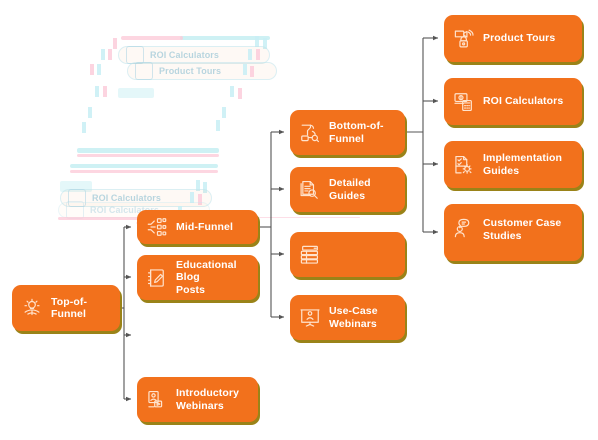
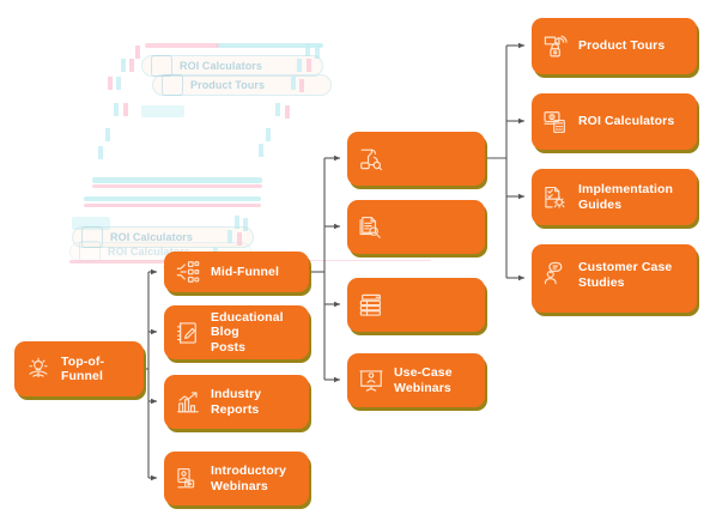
  ROI Calculators
  Product Tours
  ROI Calculators
  ROI Calcula
  Top-of-Funnel
  Mid-Funnel
  Educational Blog
  Posts
+ Industry Reports
  Introductory
  Webinars
- Bottom-of-
- Funnel
- Detailed Guides
  Use-Case
  Webinars
  Product Tours
  ROI Calculators
  Implementation
  Guides
  Customer Case
  Studies
